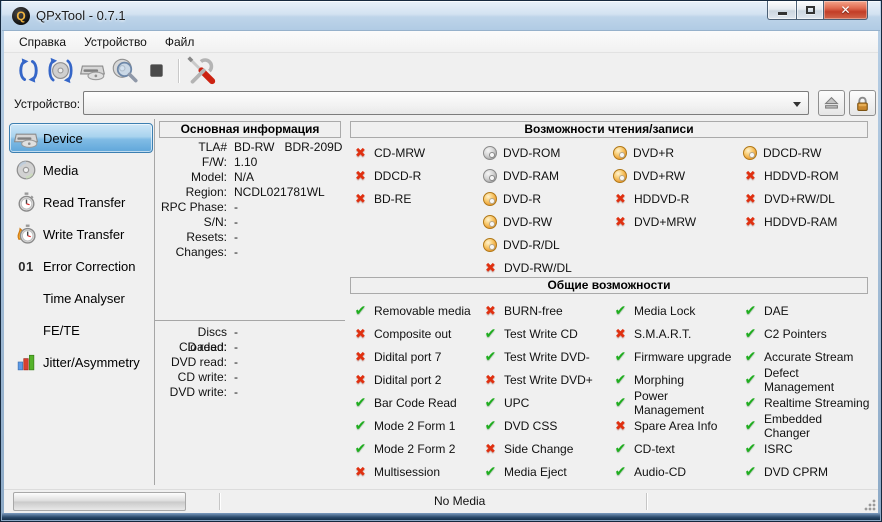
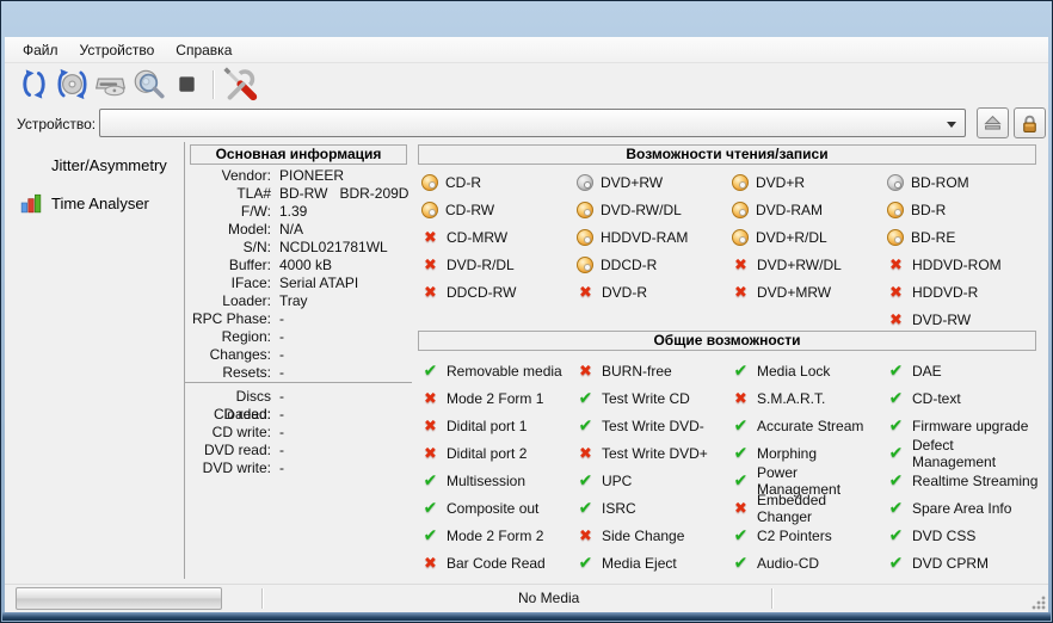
- Q
- QPxTool - 0.7.1
- ✕
- Справка
+ Файл
  Устройство
- Файл
+ Справка
  Устройство:
- Device
- Media
- Read Transfer
- Write Transfer
- 01
- Error Correction
- Time Analyser
+ Jitter/Asymmetry
- FE/TE
- Jitter/Asymmetry
+ Time Analyser
  Основная информация
+ Vendor:
+ PIONEER
  TLA#
  BD-RW BDR-209D
  F/W:
- 1.10
+ 1.39
  Model:
  N/A
- Region:
+ S/N:
  NCDL021781WL
+ Buffer:
+ 4000 kB
+ IFace:
+ Serial ATAPI
+ Loader:
+ Tray
  RPC Phase:
  -
- S/N:
+ Region:
  -
- Resets:
+ Changes:
  -
- Changes:
+ Resets:
  -
  Discs loaded:
  -
  CD read:
  -
- DVD read:
+ CD write:
  -
- CD write:
+ DVD read:
  -
  DVD write:
  -
  Возможности чтения/записи
+ CD-R
+ CD-RW
  ✖
  CD-MRW
  ✖
- DDCD-R
+ DVD-R/DL
  ✖
- BD-RE
+ DDCD-RW
- DVD-ROM
- DVD-RAM
+ DVD+RW
- DVD-R
+ DVD-RW/DL
- DVD-RW
+ HDDVD-RAM
- DVD-R/DL
+ DDCD-R
  ✖
- DVD-RW/DL
+ DVD-R
  DVD+R
- DVD+RW
+ DVD-RAM
+ DVD+R/DL
  ✖
- HDDVD-R
+ DVD+RW/DL
  ✖
  DVD+MRW
+ BD-ROM
+ BD-R
- DDCD-RW
+ BD-RE
  ✖
  HDDVD-ROM
  ✖
- DVD+RW/DL
+ HDDVD-R
  ✖
- HDDVD-RAM
+ DVD-RW
  Общие возможности
  ✔
  Removable media
  ✖
- Composite out
+ Mode 2 Form 1
  ✖
- Didital port 7
+ Didital port 1
  ✖
  Didital port 2
  ✔
- Bar Code Read
+ Multisession
  ✔
- Mode 2 Form 1
+ Composite out
  ✔
  Mode 2 Form 2
  ✖
- Multisession
+ Bar Code Read
  ✖
  BURN-free
  ✔
  Test Write CD
  ✔
  Test Write DVD-
  ✖
  Test Write DVD+
  ✔
  UPC
  ✔
- DVD CSS
+ ISRC
  ✖
  Side Change
  ✔
  Media Eject
  ✔
  Media Lock
  ✖
  S.M.A.R.T.
  ✔
- Firmware upgrade
+ Accurate Stream
  ✔
  Morphing
  ✔
  Power Management
  ✖
- Spare Area Info
+ Embedded Changer
  ✔
- CD-text
+ C2 Pointers
  ✔
  Audio-CD
  ✔
  DAE
  ✔
- C2 Pointers
+ CD-text
  ✔
- Accurate Stream
+ Firmware upgrade
  ✔
  Defect Management
  ✔
  Realtime Streaming
  ✔
- Embedded Changer
+ Spare Area Info
  ✔
- ISRC
+ DVD CSS
  ✔
  DVD CPRM
  No Media
